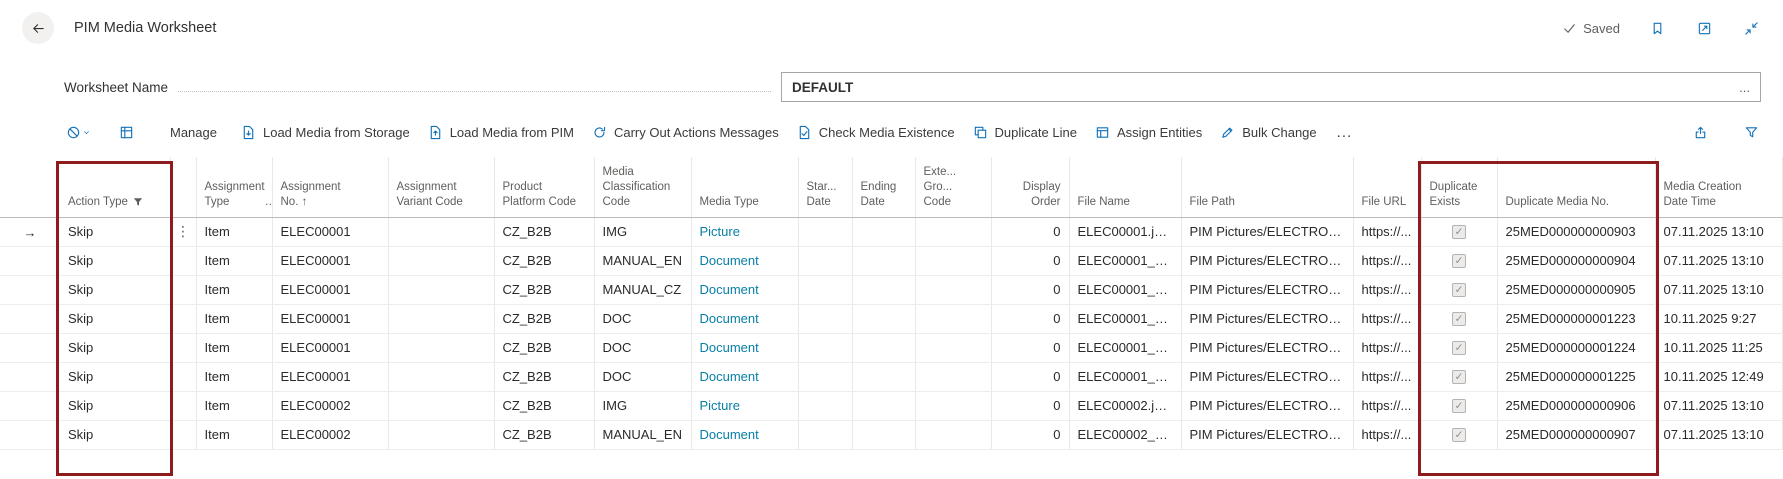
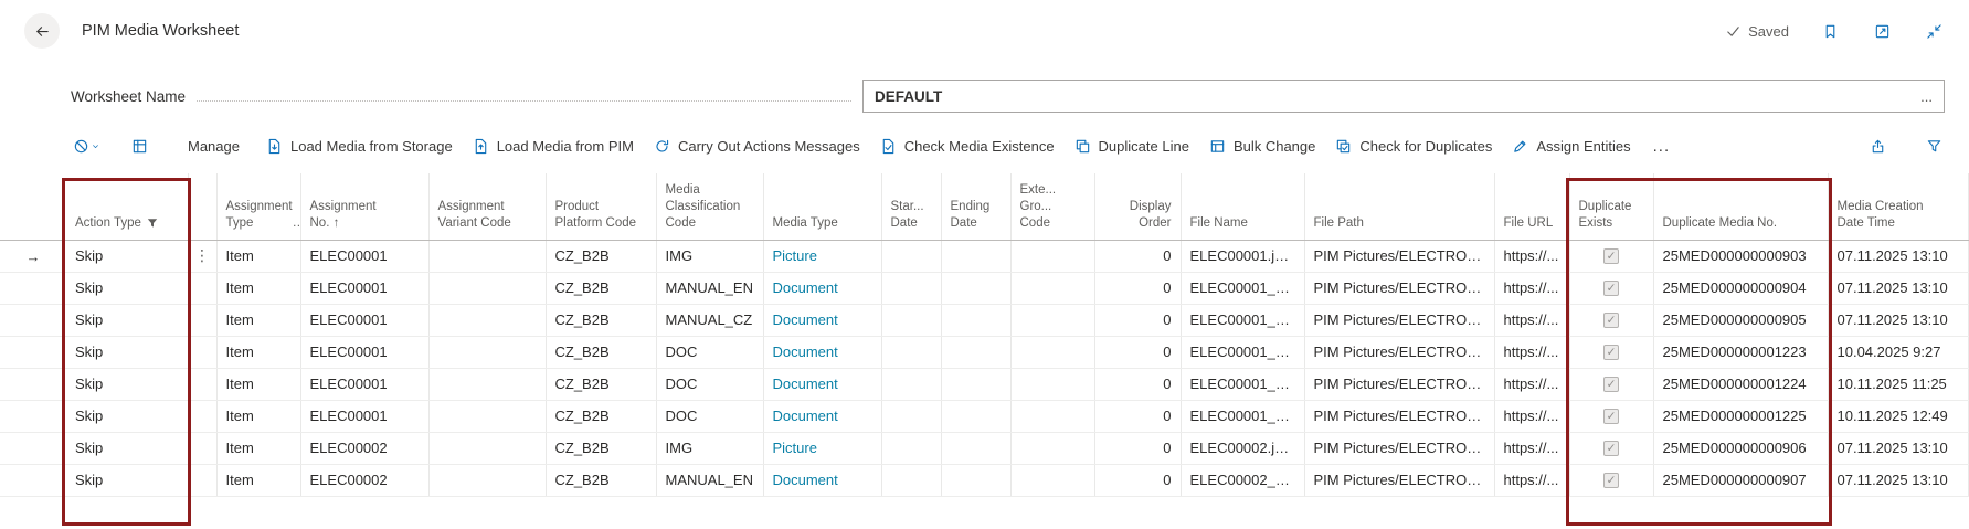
  PIM Media Worksheet
  Saved
  Worksheet Name
  DEFAULT
  ...
  Manage
  Load Media from Storage
  Load Media from PIM
  Carry Out Actions Messages
  Check Media Existence
  Duplicate Line
- Assign Entities
+ Bulk Change
+ Check for Duplicates
- Bulk Change
+ Assign Entities
  ...
  	Action Type		Assignment Type	Assignment No. ↑	Assignment Variant Code	Product Platform Code	Media Classification Code	Media Type	Star... Date	Ending Date	Exte... Gro... Code	Display Order	File Name	File Path	File URL	Duplicate Exists	Duplicate Media No.	Media Creation Date Time
  →	Skip	⋮	Item	ELEC00001		CZ_B2B	IMG	Picture				0	ELEC00001.jpeg	PIM Pictures/ELECTRONI...	https://...	✓	25MED000000000903	07.11.2025 13:10
  	Skip		Item	ELEC00001		CZ_B2B	MANUAL_EN	Document				0	ELEC00001_use.	PIM Pictures/ELECTRONI...	https://...	✓	25MED000000000904	07.11.2025 13:10
  	Skip		Item	ELEC00001		CZ_B2B	MANUAL_CZ	Document				0	ELEC00001_uzi...	PIM Pictures/ELECTRONI...	https://...	✓	25MED000000000905	07.11.2025 13:10
- 	Skip		Item	ELEC00001		CZ_B2B	DOC	Document				0	ELEC00001_cer..	PIM Pictures/ELECTRONI...	https://...	✓	25MED000000001223	10.11.2025 9:27
+ 	Skip		Item	ELEC00001		CZ_B2B	DOC	Document				0	ELEC00001_cer..	PIM Pictures/ELECTRONI...	https://...	✓	25MED000000001223	10.04.2025 9:27
  	Skip		Item	ELEC00001		CZ_B2B	DOC	Document				0	ELEC00001_cer..	PIM Pictures/ELECTRONI...	https://...	✓	25MED000000001224	10.11.2025 11:25
  	Skip		Item	ELEC00001		CZ_B2B	DOC	Document				0	ELEC00001_cer..	PIM Pictures/ELECTRONI...	https://...	✓	25MED000000001225	10.11.2025 12:49
  	Skip		Item	ELEC00002		CZ_B2B	IMG	Picture				0	ELEC00002.jpeg	PIM Pictures/ELECTRONI...	https://...	✓	25MED000000000906	07.11.2025 13:10
  	Skip		Item	ELEC00002		CZ_B2B	MANUAL_EN	Document				0	ELEC00002_use.	PIM Pictures/ELECTRONI...	https://...	✓	25MED000000000907	07.11.2025 13:10
